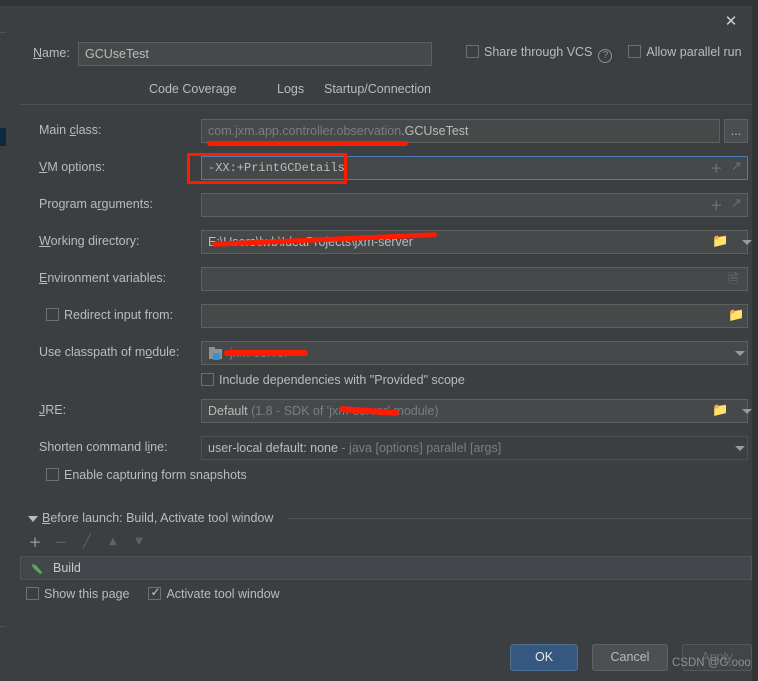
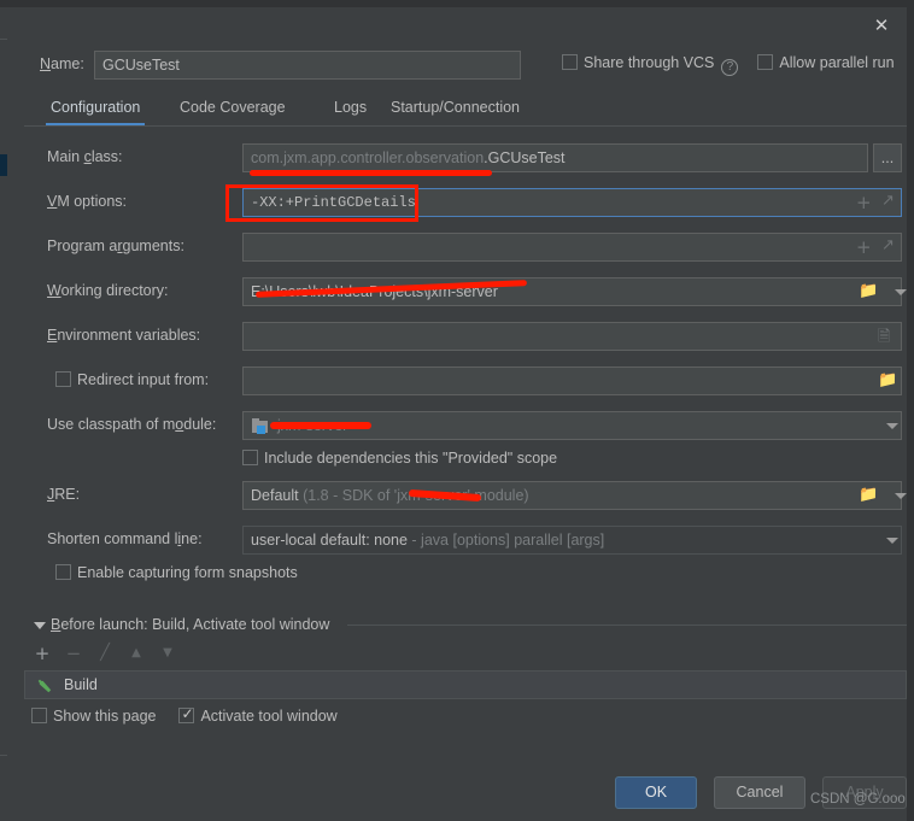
  ✕
  Name:
  GCUseTest
  Share through VCS ? Allow parallel run
+ Configuration
  Code Coverage
  Logs
  Startup/Connection
  Main class:
  com.jxm.app.controller.observation.GCUseTest
  ...
  VM options:
  -XX:+PrintGCDetails
  +
  ↗
  Program arguments:
  +
  ↗
  Working directory:
  📁
  Environment variables:
  🗎
  Redirect input from:
  📁
  Use classpath of module:
- Include dependencies with "Provided" scope
+ Include dependencies this "Provided" scope
  JRE:
  Default (1.8 - SDK of 'jx odule)
  📁
  Shorten command line:
  user-local default: none - java [options] parallel [args]
  Enable capturing form snapshots
  Before launch: Build, Activate tool window
  +
  −
  ╱
  ▲
  ▼
  Build
  Show this page Activate tool window
  OK
  Cancel
  Apply
  CSDN @G.ooo
